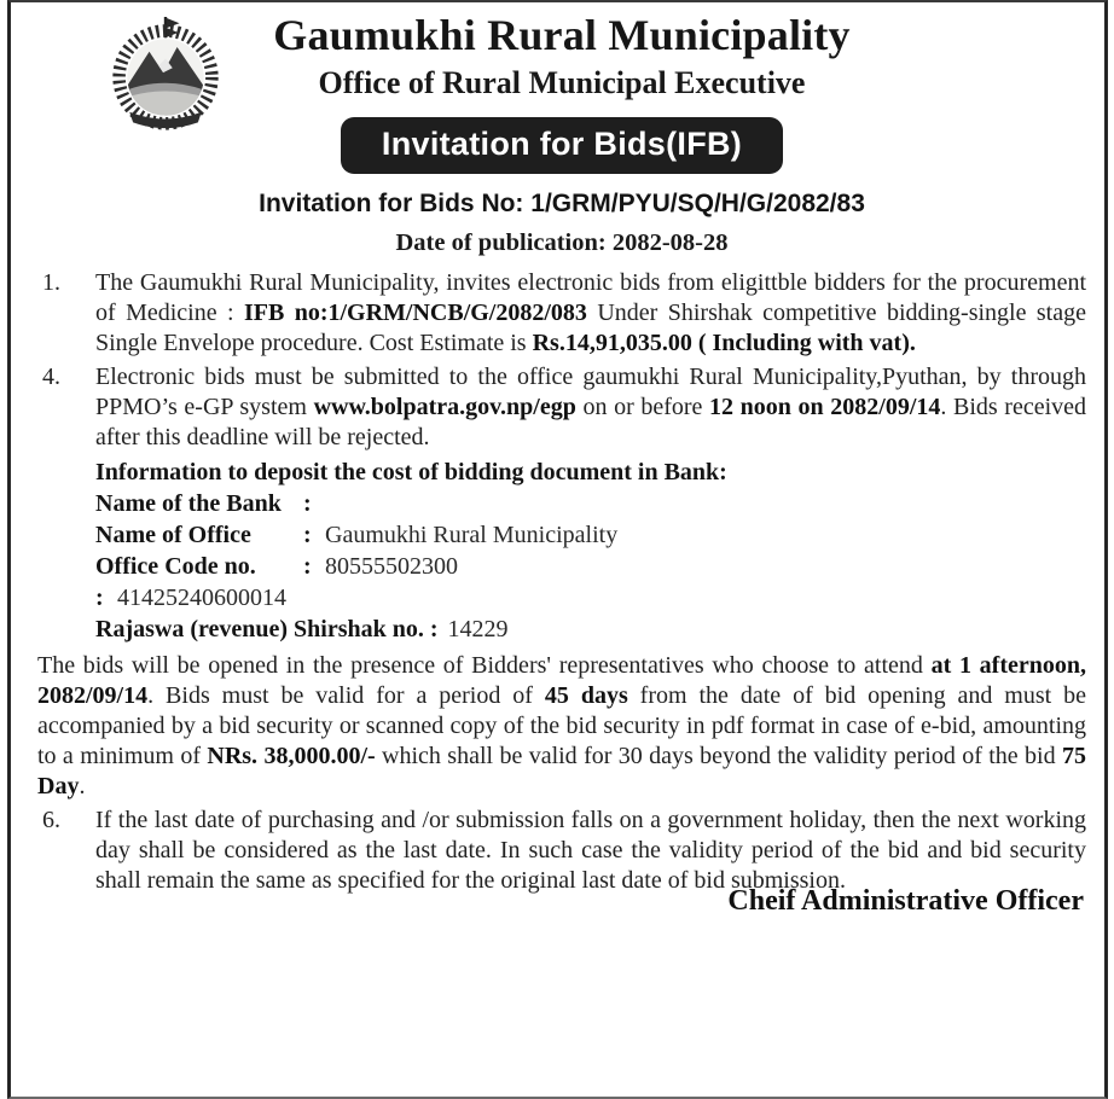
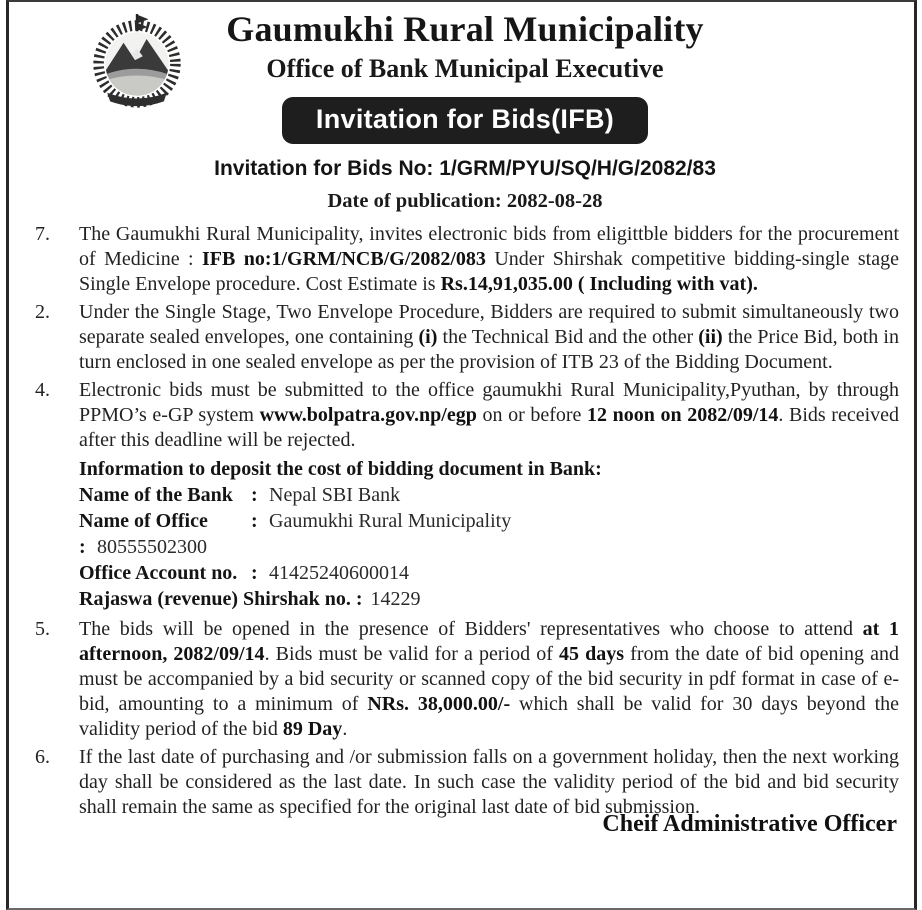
  Gaumukhi Rural Municipality
- Office of Rural Municipal Executive
+ Office of Bank Municipal Executive
  Invitation for Bids(IFB)
  Invitation for Bids No: 1/GRM/PYU/SQ/H/G/2082/83
  Date of publication: 2082-08-28
- 1.
+ 7.
  The Gaumukhi Rural Municipality, invites electronic bids from eligittble bidders for the procurement of Medicine : IFB no:1/GRM/NCB/G/2082/083 Under Shirshak competitive bidding-single stage Single Envelope procedure. Cost Estimate is Rs.14,91,035.00 ( Including with vat).
+ 2.
+ Under the Single Stage, Two Envelope Procedure, Bidders are required to submit simultaneously two separate sealed envelopes, one containing (i) the Technical Bid and the other (ii) the Price Bid, both in turn enclosed in one sealed envelope as per the provision of ITB 23 of the Bidding Document.
  4.
  Electronic bids must be submitted to the office gaumukhi Rural Municipality,Pyuthan, by through PPMO’s e-GP system www.bolpatra.gov.np/egp on or before 12 noon on 2082/09/14. Bids received after this deadline will be rejected.
  Information to deposit the cost of bidding document in Bank:
  Name of the Bank
  :
+ Nepal SBI Bank
  Name of Office
  :
  Gaumukhi Rural Municipality
- Office Code no.
  :
  80555502300
+ Office Account no.
  :
  41425240600014
  Rajaswa (revenue) Shirshak no. :
  14229
+ 5.
- The bids will be opened in the presence of Bidders' representatives who choose to attend at 1 afternoon, 2082/09/14. Bids must be valid for a period of 45 days from the date of bid opening and must be accompanied by a bid security or scanned copy of the bid security in pdf format in case of e-bid, amounting to a minimum of NRs. 38,000.00/- which shall be valid for 30 days beyond the validity period of the bid 75 Day.
+ The bids will be opened in the presence of Bidders' representatives who choose to attend at 1 afternoon, 2082/09/14. Bids must be valid for a period of 45 days from the date of bid opening and must be accompanied by a bid security or scanned copy of the bid security in pdf format in case of e-bid, amounting to a minimum of NRs. 38,000.00/- which shall be valid for 30 days beyond the validity period of the bid 89 Day.
  6.
  If the last date of purchasing and /or submission falls on a government holiday, then the next working day shall be considered as the last date. In such case the validity period of the bid and bid security shall remain the same as specified for the original last date of bid submission.
  Cheif Administrative Officer
